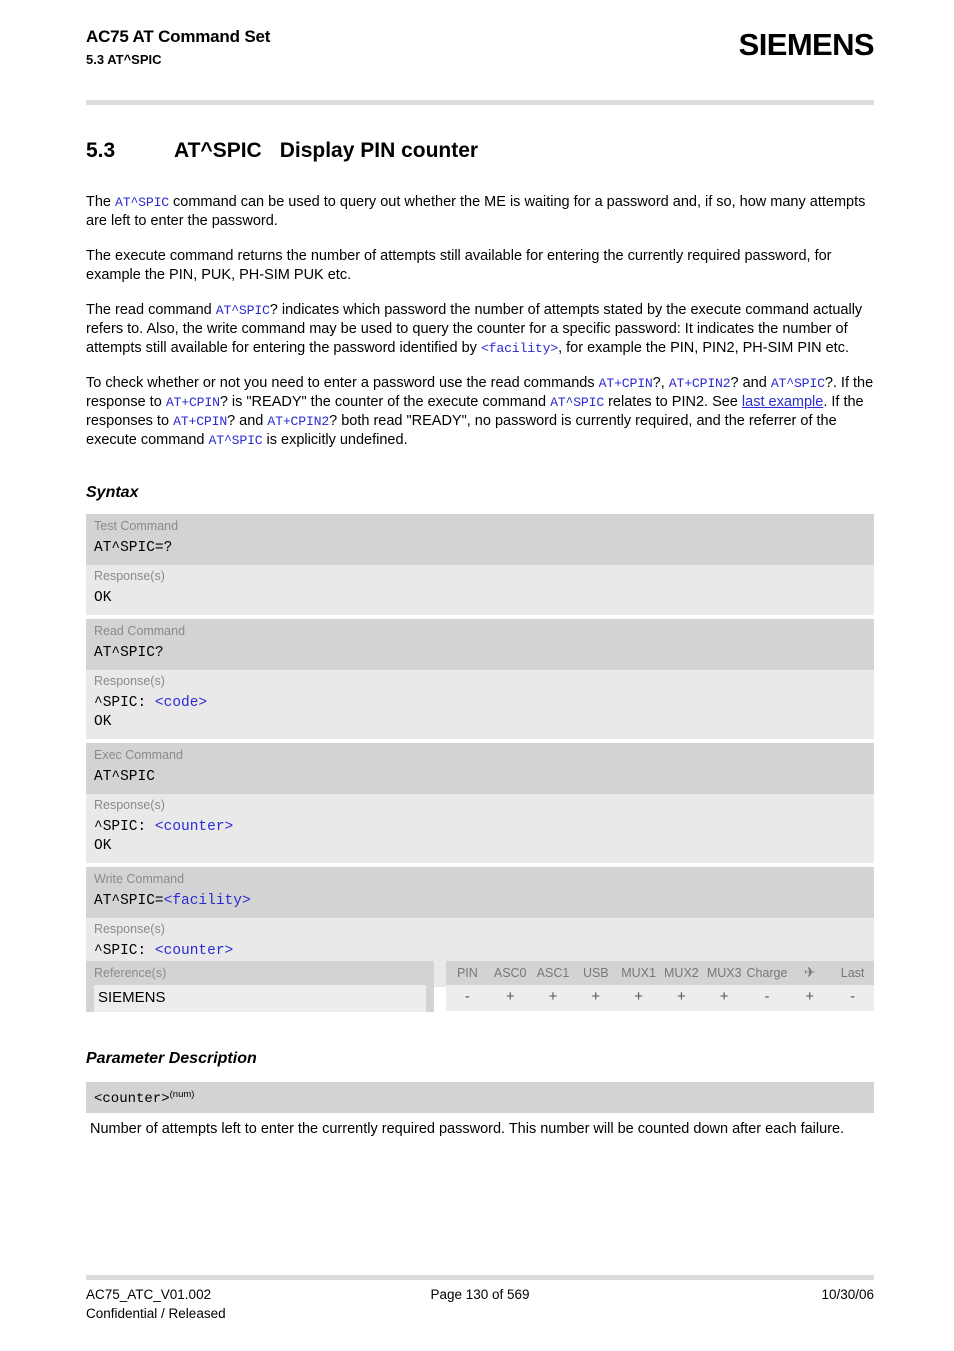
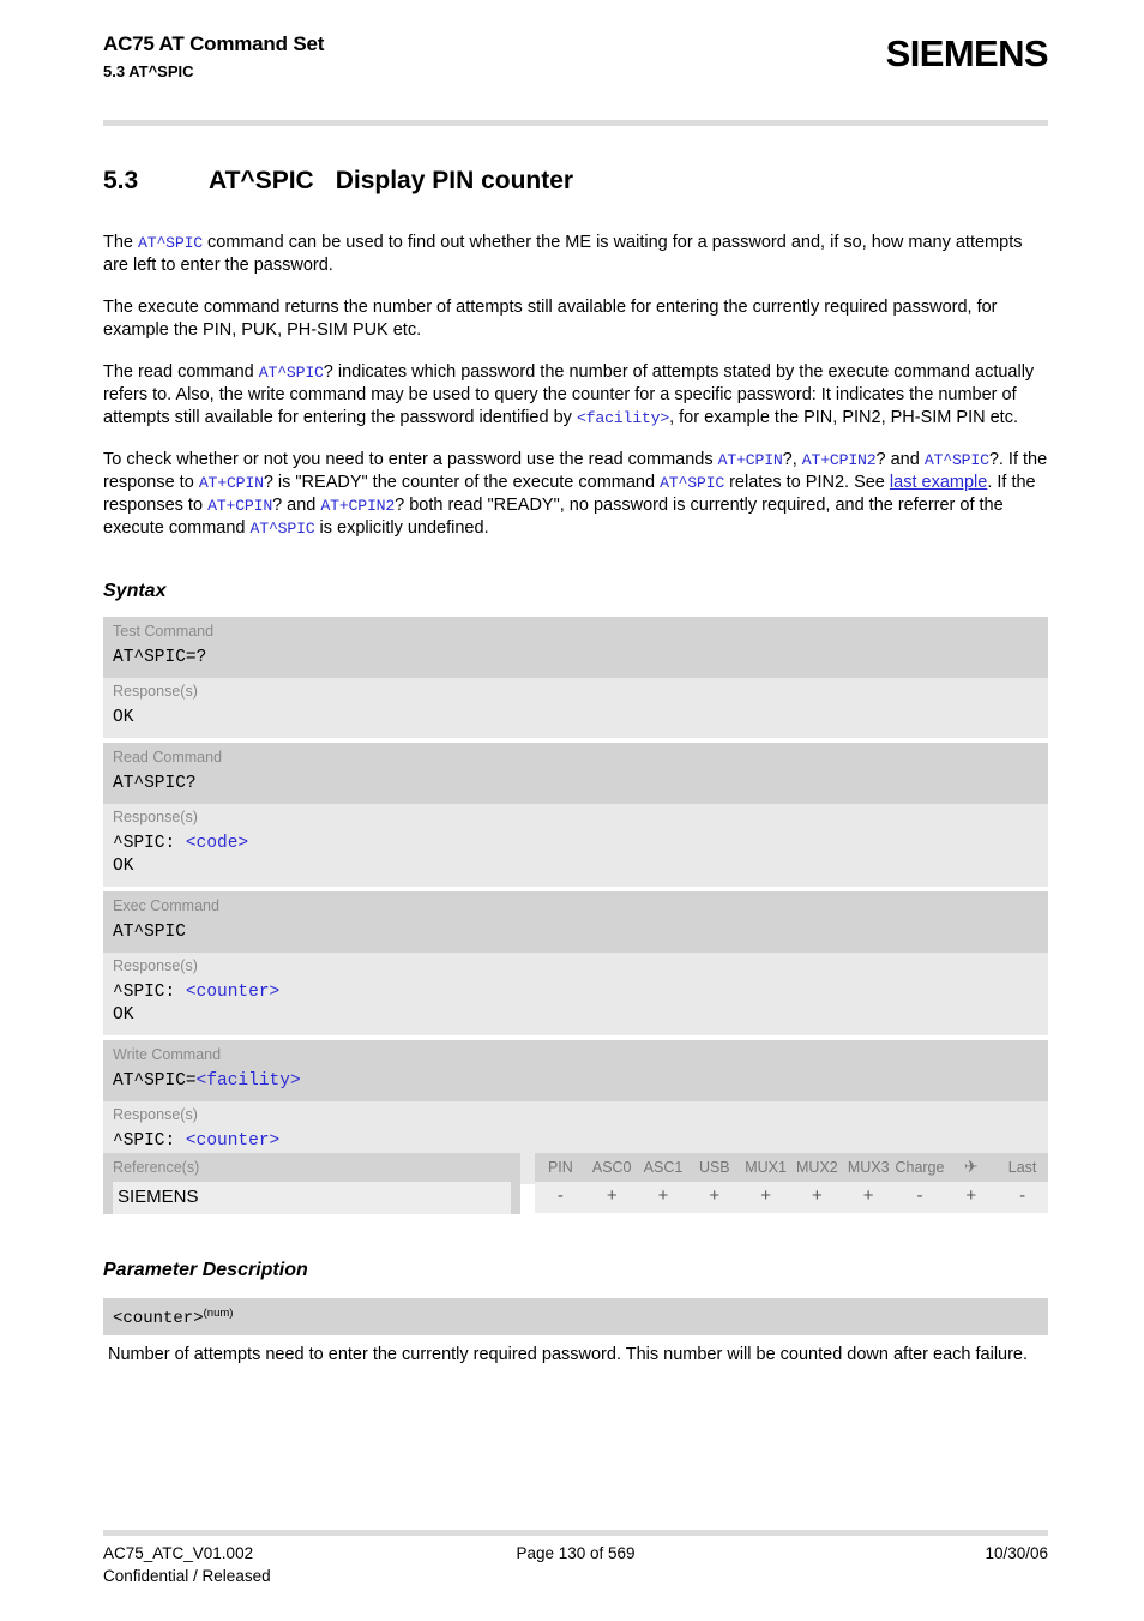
  AC75 AT Command Set
  5.3 AT^SPIC
  SIEMENS
  5.3 AT^SPIC Display PIN counter
- The AT^SPIC command can be used to query out whether the ME is waiting for a password and, if so, how many attempts are left to enter the password.
+ The AT^SPIC command can be used to find out whether the ME is waiting for a password and, if so, how many attempts are left to enter the password.
  The execute command returns the number of attempts still available for entering the currently required password, for example the PIN, PUK, PH-SIM PUK etc.
  The read command AT^SPIC? indicates which password the number of attempts stated by the execute command actually refers to. Also, the write command may be used to query the counter for a specific password: It indicates the number of attempts still available for entering the password identified by <facility>, for example the PIN, PIN2, PH-SIM PIN etc.
  To check whether or not you need to enter a password use the read commands AT+CPIN?, AT+CPIN2? and AT^SPIC?. If the response to AT+CPIN? is "READY" the counter of the execute command AT^SPIC relates to PIN2. See last example. If the responses to AT+CPIN? and AT+CPIN2? both read "READY", no password is currently required, and the referrer of the execute command AT^SPIC is explicitly undefined.
  Syntax
  Test Command
  AT^SPIC=?
  Response(s)
  OK
  Read Command
  AT^SPIC?
  Response(s)
  ^SPIC: <code>
  OK
  Exec Command
  AT^SPIC
  Response(s)
  ^SPIC: <counter>
  OK
  Write Command
  AT^SPIC=<facility>
  Response(s)
  ^SPIC: <counter>
  Reference(s)
  SIEMENS
  PIN	ASC0	ASC1	USB	MUX1	MUX2	MUX3	Charge	✈	Last
  -	+	+	+	+	+	+	-	+	-
  Parameter Description
  <counter>(num)
- Number of attempts left to enter the currently required password. This number will be counted down after each failure.
+ Number of attempts need to enter the currently required password. This number will be counted down after each failure.
  AC75_ATC_V01.002
  Page 130 of 569
  10/30/06
  Confidential / Released
